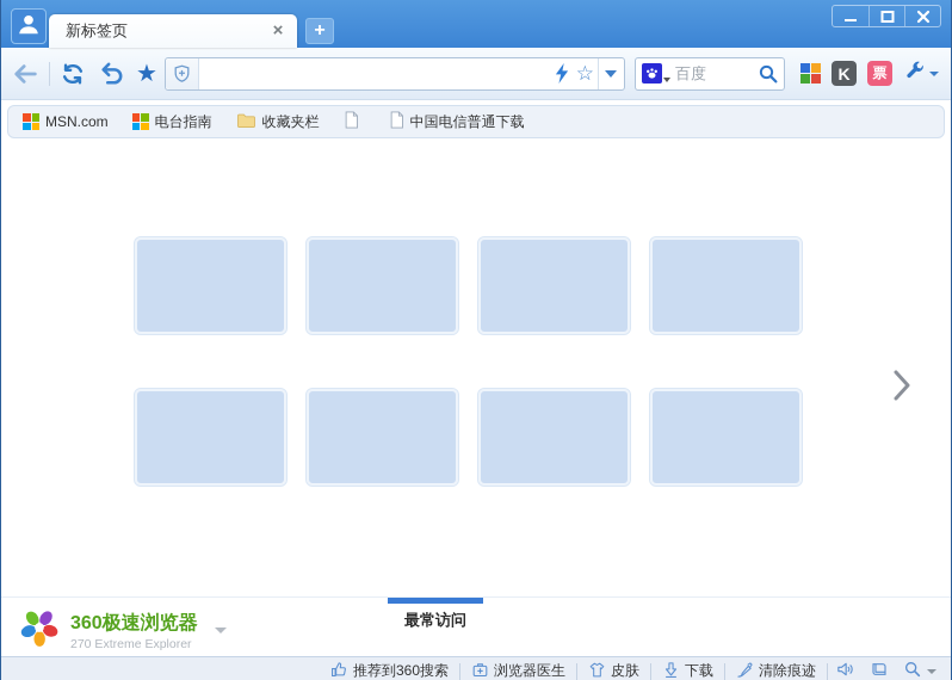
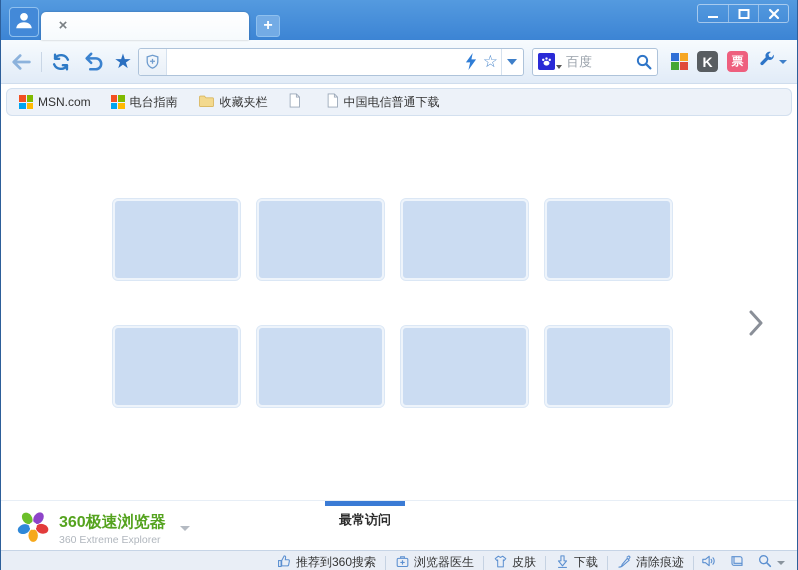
- 新标签页
  ×
  +
  ★
  ☆
  百度
  K
  票
  MSN.com
  电台指南
  收藏夹栏
  中国电信普通下载
  360极速浏览器
- 270 Extreme Explorer
+ 360 Extreme Explorer
  最常访问
  推荐到360搜索
  浏览器医生
  皮肤
  下载
  清除痕迹
